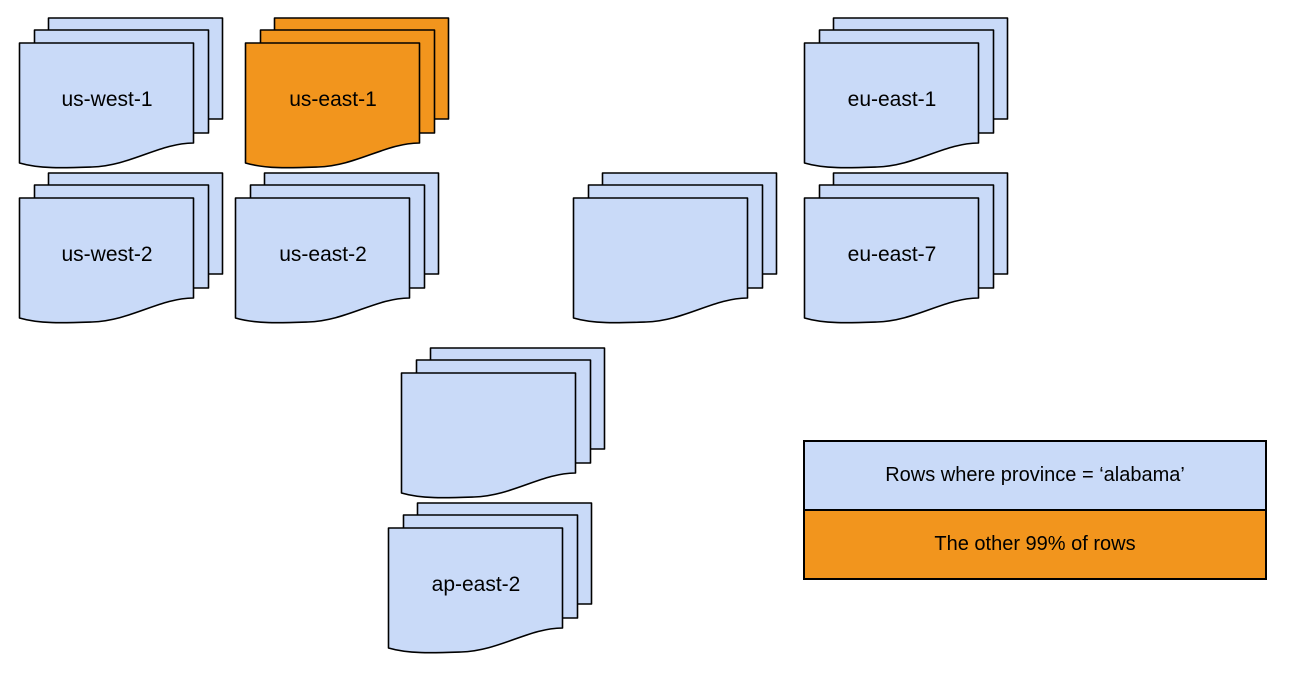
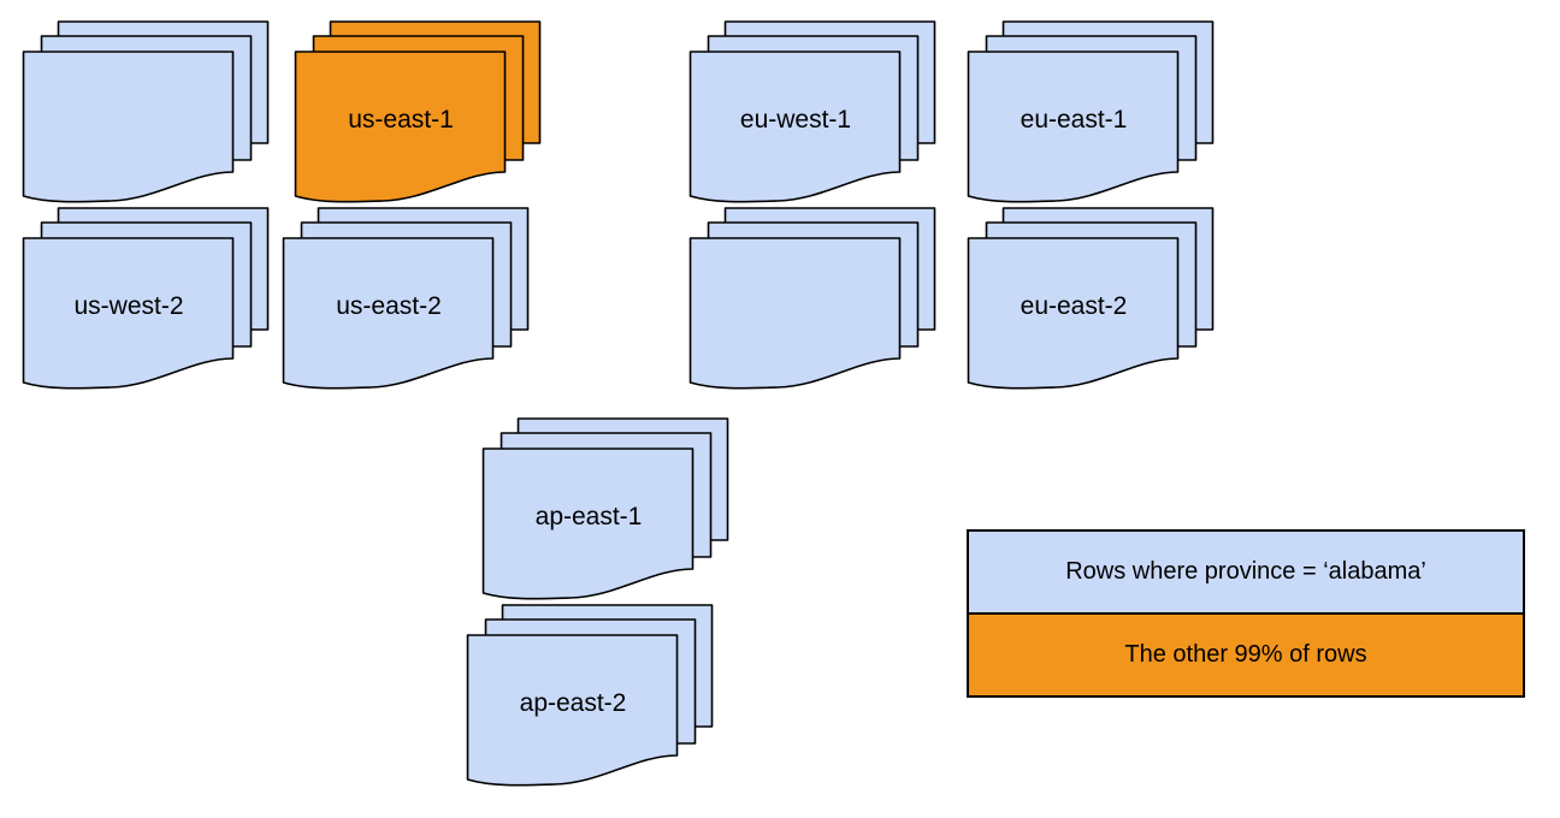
- us-west-1
  us-east-1
+ eu-west-1
  eu-east-1
  us-west-2
  us-east-2
- eu-east-7
+ eu-east-2
+ ap-east-1
  ap-east-2
  Rows where province = ‘alabama’
  The other 99% of rows
